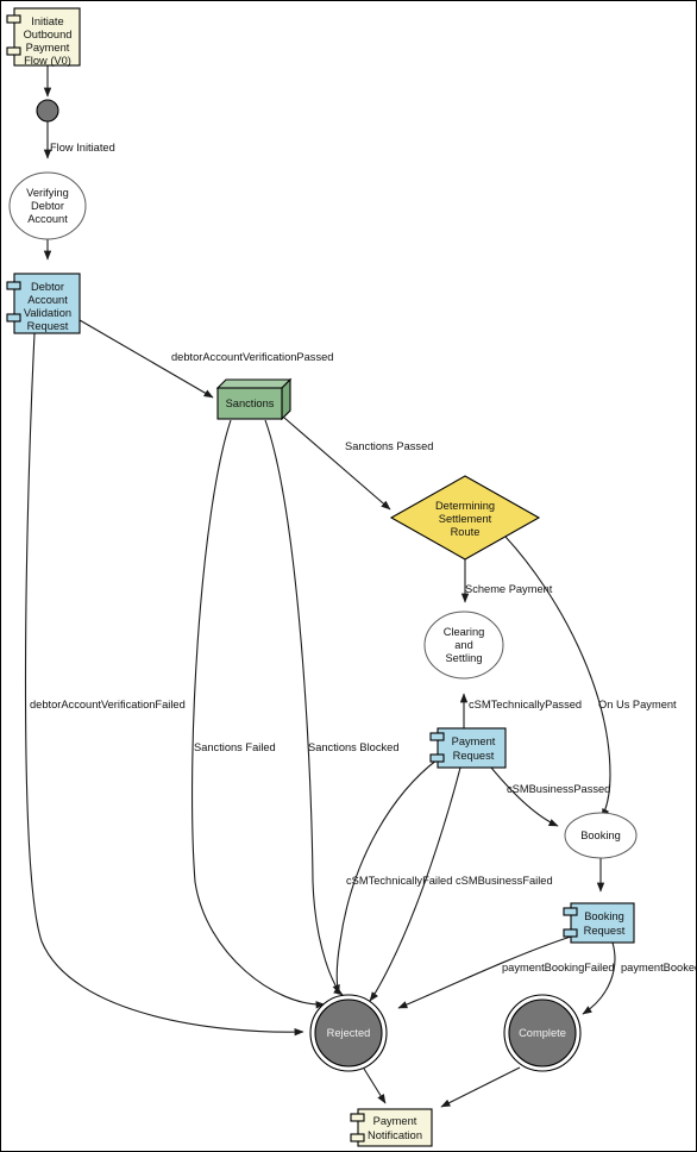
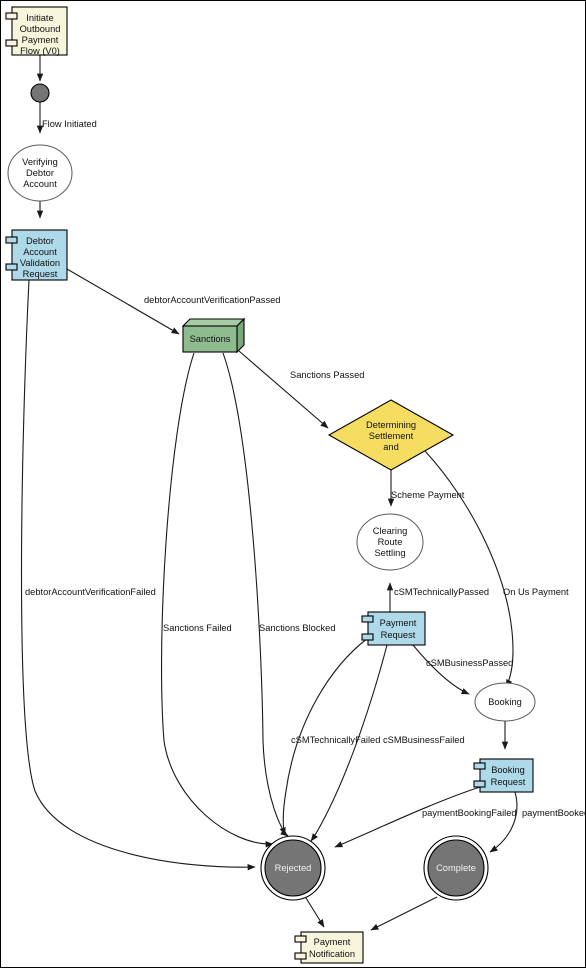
  Flow Initiated
  debtorAccountVerificationPassed
  debtorAccountVerificationFailed
  Sanctions Passed
  Sanctions Failed
  Sanctions Blocked
  Scheme Payment
  On Us Payment
  cSMTechnicallyPassed
  cSMBusinessPassed
  cSMTechnicallyFailed
  cSMBusinessFailed
  paymentBookingFailed
  paymentBooke
  Initiate
  Outbound
  Payment
  Flow (V0)
  Verifying
  Debtor
  Account
  Debtor
  Account
  Validation
  Request
  Sanctions
  Determining
  Settlement
- Route
+ and
  Clearing
- and
+ Route
  Settling
  Payment
  Request
  Booking
  Booking
  Request
  Rejected
  Complete
  Payment
  Notification
